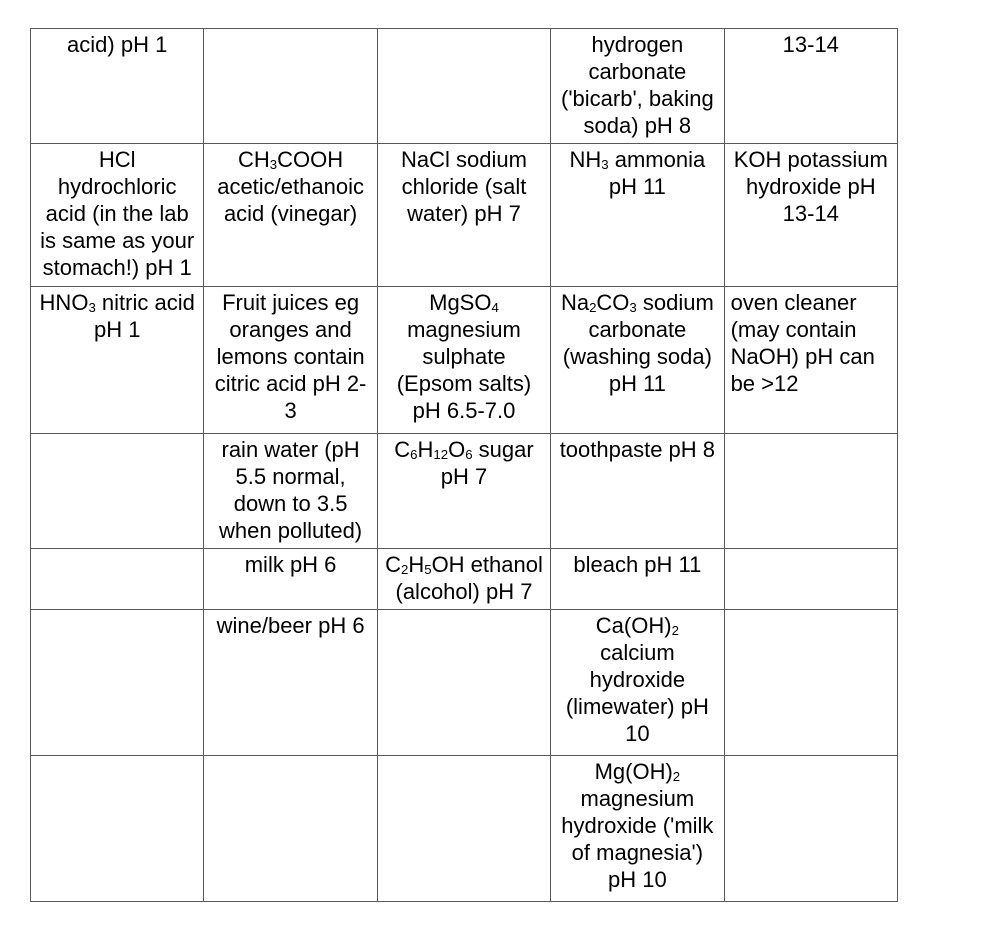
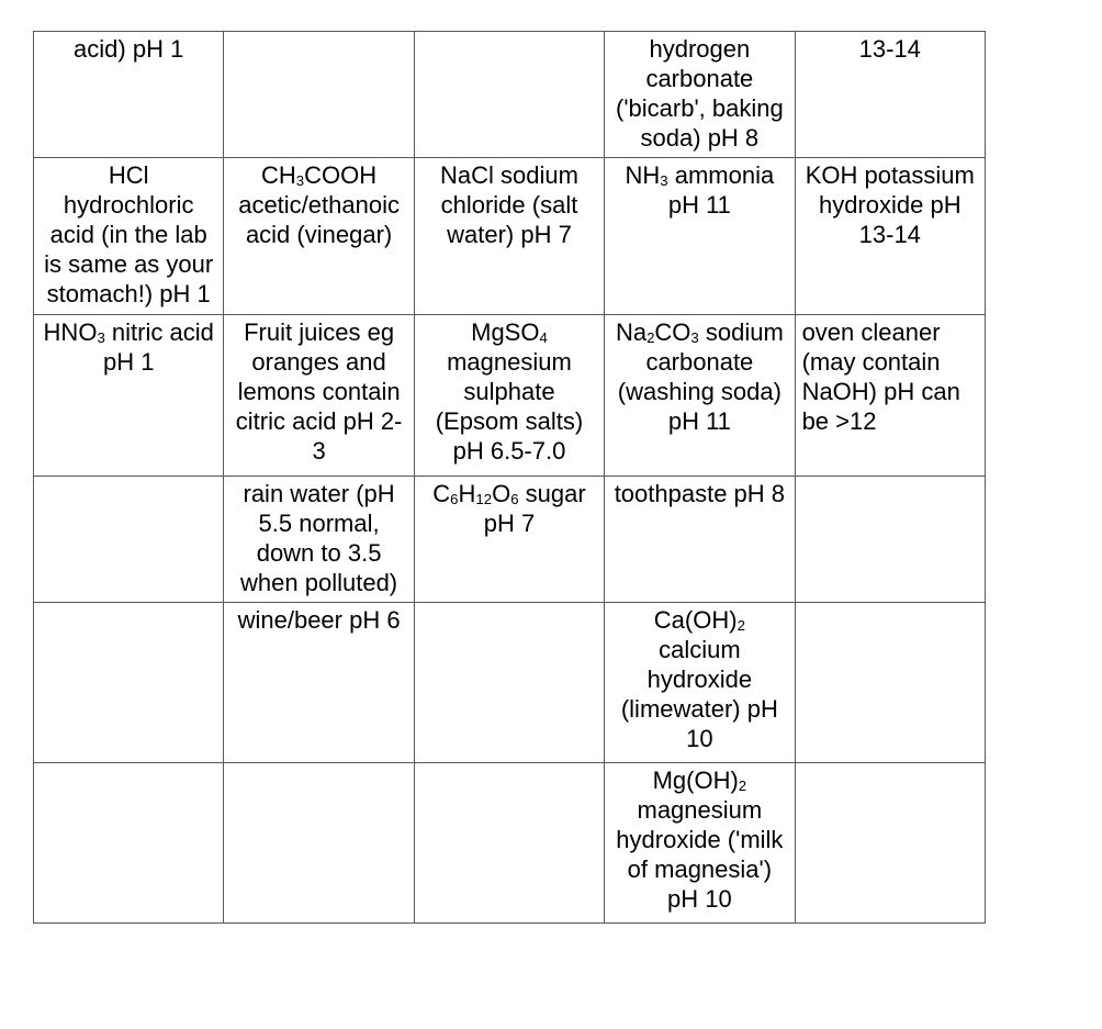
  acid) pH 1			hydrogen carbonate ('bicarb', baking soda) pH 8	13-14
  HCl hydrochloric acid (in the lab is same as your stomach!) pH 1	CH3COOH acetic/ethanoic acid (vinegar)	NaCl sodium chloride (salt water) pH 7	NH3 ammonia pH 11	KOH potassium hydroxide pH 13-14
  HNO3 nitric acid pH 1	Fruit juices eg oranges and lemons contain citric acid pH 2-3	MgSO4 magnesium sulphate (Epsom salts) pH 6.5-7.0	Na2CO3 sodium carbonate (washing soda) pH 11	oven cleaner (may contain NaOH) pH can be >12
  	rain water (pH 5.5 normal, down to 3.5 when polluted)	C6H12O6 sugar pH 7	toothpaste pH 8
- 	milk pH 6	C2H5OH ethanol (alcohol) pH 7	bleach pH 11
  	wine/beer pH 6		Ca(OH)2 calcium hydroxide (limewater) pH 10
  			Mg(OH)2 magnesium hydroxide ('milk of magnesia') pH 10
